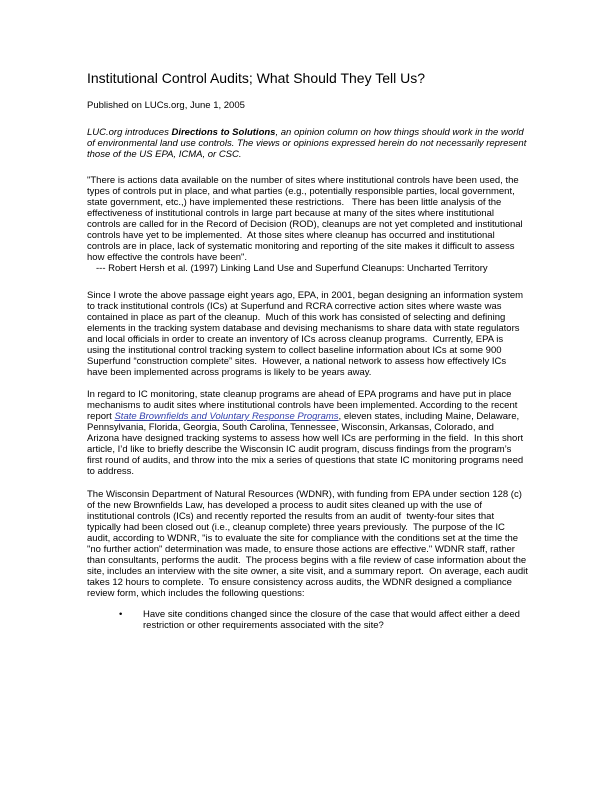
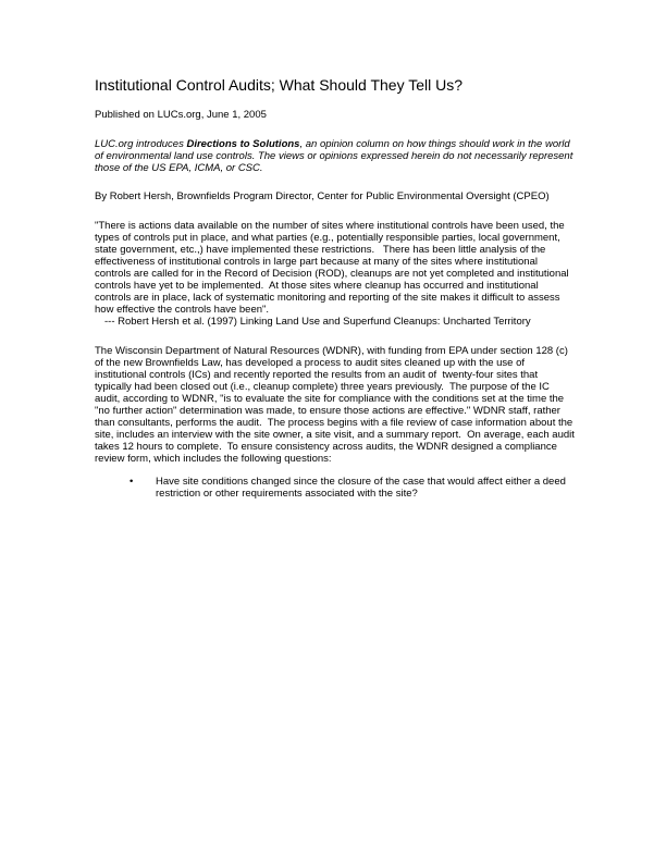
  Institutional Control Audits; What Should They Tell Us?
  Published on LUCs.org, June 1, 2005
  LUC.org introduces Directions to Solutions, an opinion column on how things should work in the world of environmental land use controls. The views or opinions expressed herein do not necessarily represent those of the US EPA, ICMA, or CSC.
+ By Robert Hersh, Brownfields Program Director, Center for Public Environmental Oversight (CPEO)
  "There is actions data available on the number of sites where institutional controls have been used, the types of controls put in place, and what parties (e.g., potentially responsible parties, local government, state government, etc.,) have implemented these restrictions. There has been little analysis of the effectiveness of institutional controls in large part because at many of the sites where institutional controls are called for in the Record of Decision (ROD), cleanups are not yet completed and institutional controls have yet to be implemented. At those sites where cleanup has occurred and institutional controls are in place, lack of systematic monitoring and reporting of the site makes it difficult to assess how effective the controls have been".
  --- Robert Hersh et al. (1997) Linking Land Use and Superfund Cleanups: Uncharted Territory
- Since I wrote the above passage eight years ago, EPA, in 2001, began designing an information system to track institutional controls (ICs) at Superfund and RCRA corrective action sites where waste was contained in place as part of the cleanup. Much of this work has consisted of selecting and defining elements in the tracking system database and devising mechanisms to share data with state regulators and local officials in order to create an inventory of ICs across cleanup programs. Currently, EPA is using the institutional control tracking system to collect baseline information about ICs at some 900 Superfund “construction complete” sites. However, a national network to assess how effectively ICs have been implemented across programs is likely to be years away.
- In regard to IC monitoring, state cleanup programs are ahead of EPA programs and have put in place mechanisms to audit sites where institutional controls have been implemented. According to the recent report State Brownfields and Voluntary Response Programs, eleven states, including Maine, Delaware, Pennsylvania, Florida, Georgia, South Carolina, Tennessee, Wisconsin, Arkansas, Colorado, and Arizona have designed tracking systems to assess how well ICs are performing in the field. In this short article, I’d like to briefly describe the Wisconsin IC audit program, discuss findings from the program’s first round of audits, and throw into the mix a series of questions that state IC monitoring programs need to address.
  The Wisconsin Department of Natural Resources (WDNR), with funding from EPA under section 128 (c) of the new Brownfields Law, has developed a process to audit sites cleaned up with the use of institutional controls (ICs) and recently reported the results from an audit of twenty-four sites that typically had been closed out (i.e., cleanup complete) three years previously. The purpose of the IC audit, according to WDNR, "is to evaluate the site for compliance with the conditions set at the time the "no further action" determination was made, to ensure those actions are effective." WDNR staff, rather than consultants, performs the audit. The process begins with a file review of case information about the site, includes an interview with the site owner, a site visit, and a summary report. On average, each audit takes 12 hours to complete. To ensure consistency across audits, the WDNR designed a compliance review form, which includes the following questions:
  •
  Have site conditions changed since the closure of the case that would affect either a deed restriction or other requirements associated with the site?
